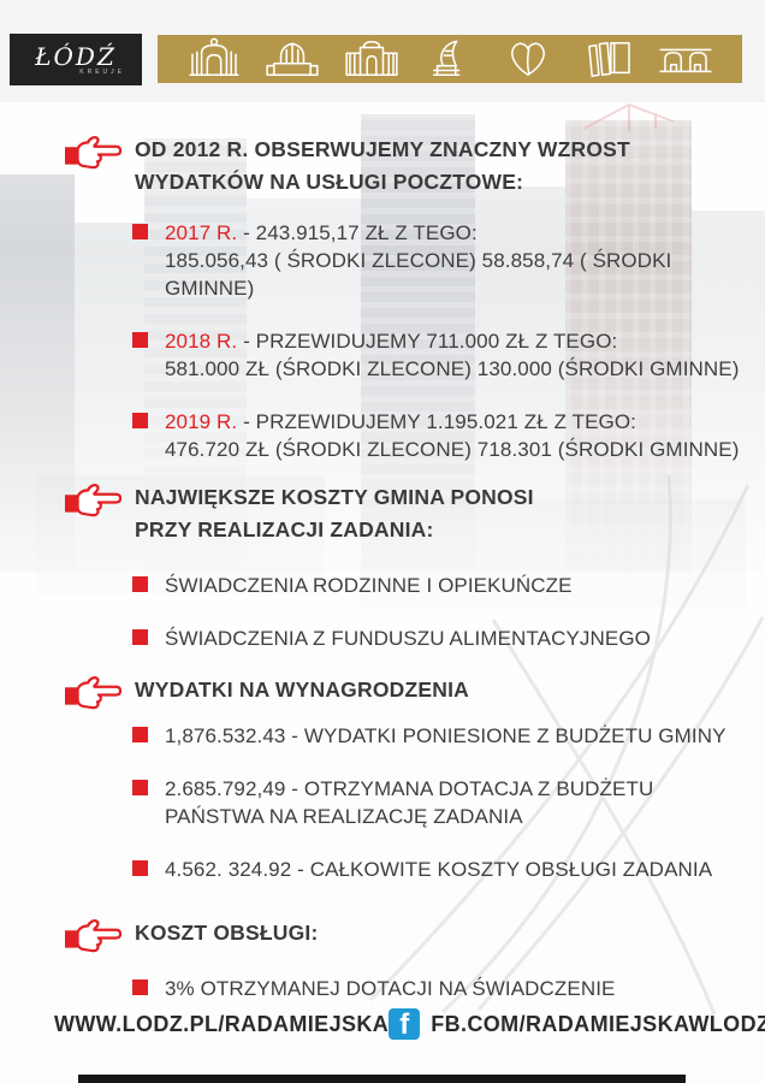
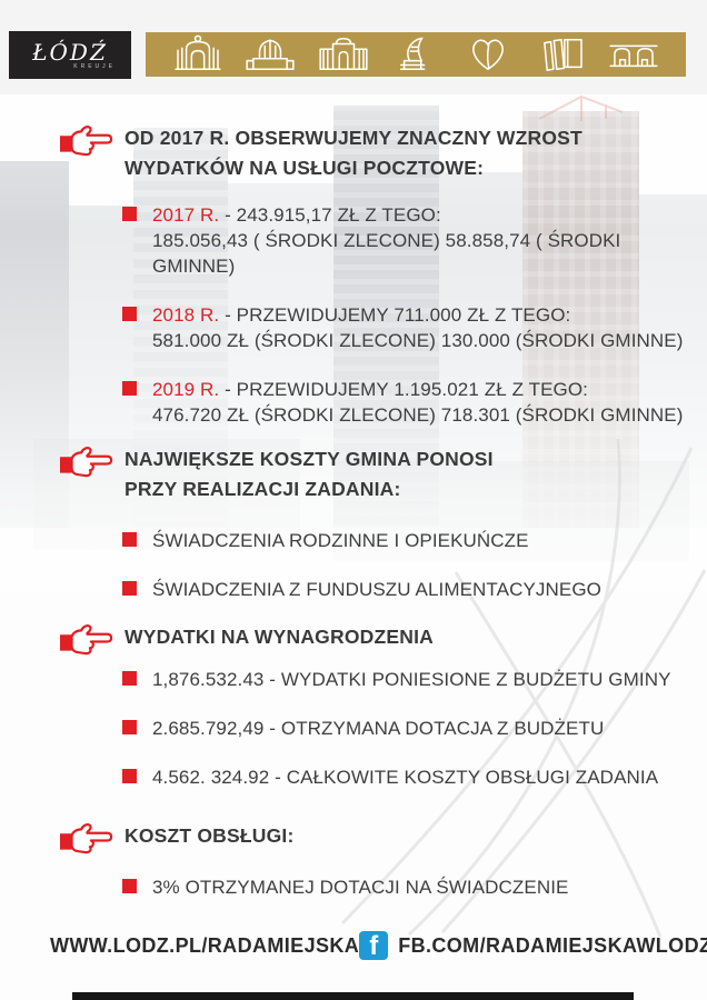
  ŁÓDŹ
- OD 2012 R. OBSERWUJEMY ZNACZNY WZROST
+ OD 2017 R. OBSERWUJEMY ZNACZNY WZROST
  WYDATKÓW NA USŁUGI POCZTOWE:
  2017 R. - 243.915,17 ZŁ Z TEGO:
  185.056,43 ( ŚRODKI ZLECONE) 58.858,74 ( ŚRODKI GMINNE)
  2018 R. - PRZEWIDUJEMY 711.000 ZŁ Z TEGO:
  581.000 ZŁ (ŚRODKI ZLECONE) 130.000 (ŚRODKI GMINNE)
  2019 R. - PRZEWIDUJEMY 1.195.021 ZŁ Z TEGO:
  476.720 ZŁ (ŚRODKI ZLECONE) 718.301 (ŚRODKI GMINNE)
  NAJWIĘKSZE KOSZTY GMINA PONOSI
  PRZY REALIZACJI ZADANIA:
  ŚWIADCZENIA RODZINNE I OPIEKUŃCZE
  ŚWIADCZENIA Z FUNDUSZU ALIMENTACYJNEGO
  WYDATKI NA WYNAGRODZENIA
  1,876.532.43 - WYDATKI PONIESIONE Z BUDŻETU GMINY
  2.685.792,49 - OTRZYMANA DOTACJA Z BUDŻETU
- PAŃSTWA NA REALIZACJĘ ZADANIA
  4.562. 324.92 - CAŁKOWITE KOSZTY OBSŁUGI ZADANIA
  KOSZT OBSŁUGI:
  3% OTRZYMANEJ DOTACJI NA ŚWIADCZENIE
  WWW.LODZ.PL/RADAMIEJSKA
  f
  FB.COM/RADAMIEJSKAWLODZ
